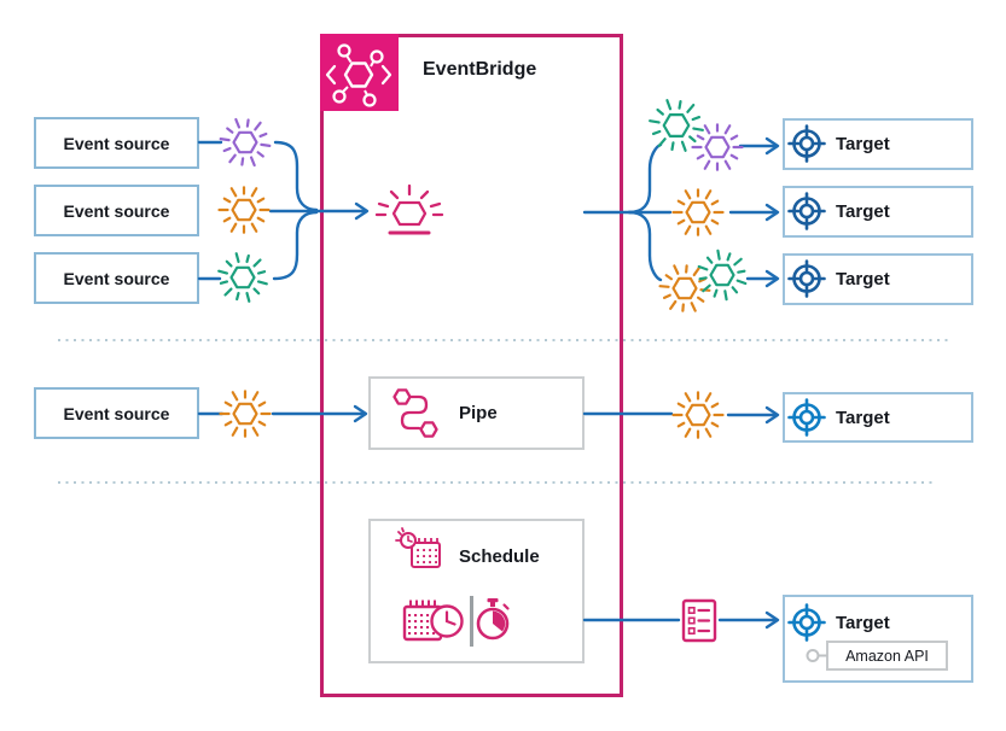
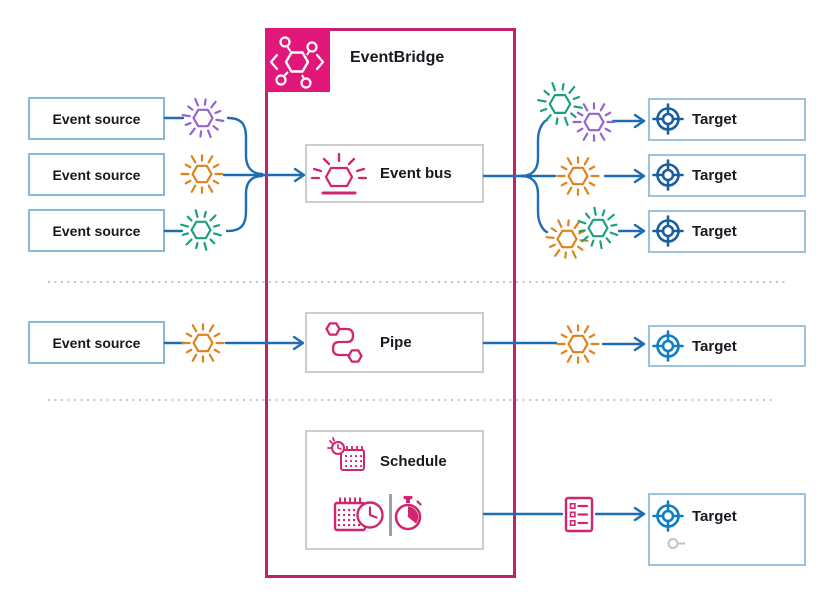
  EventBridge
  Event source
  Event source
  Event source
  Event source
+ Event bus
  Pipe
  Schedule
  Target
  Target
  Target
  Target
  Target
- Amazon API
